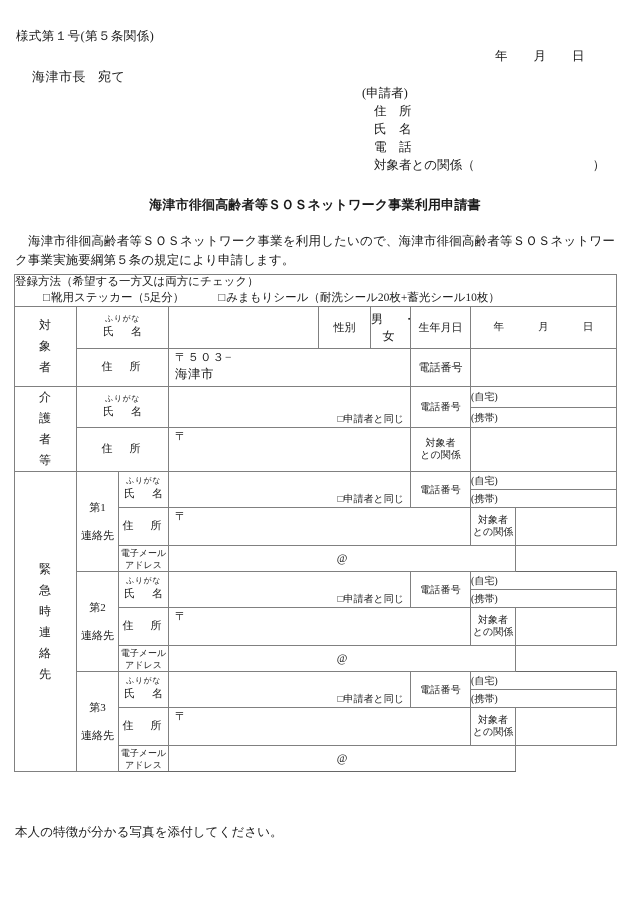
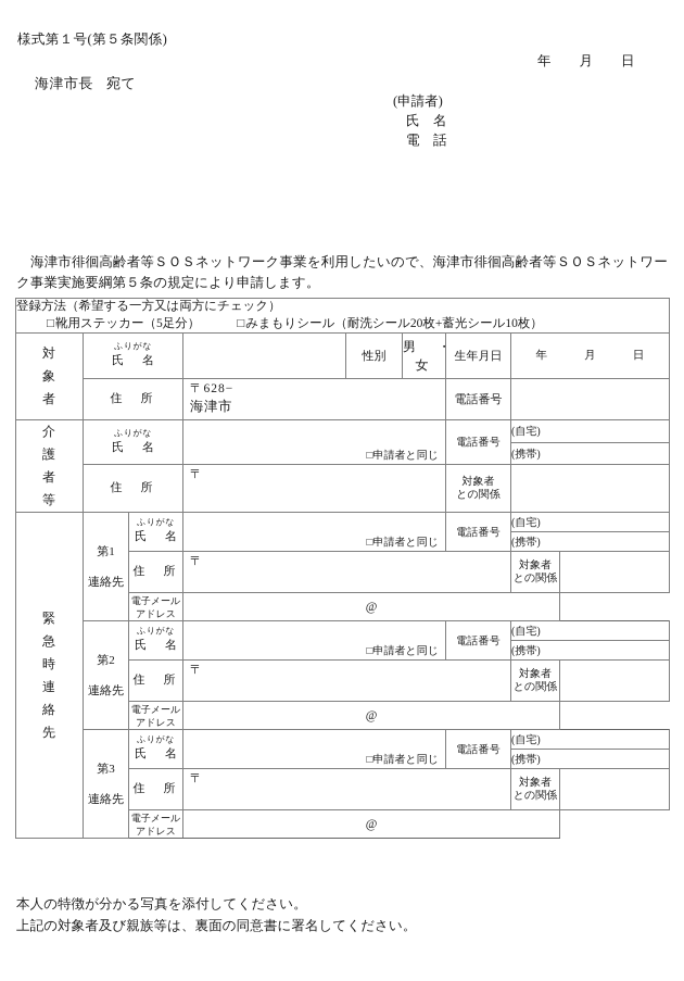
  様式第１号(第５条関係)
  年 月 日
  海津市長 宛て
  (申請者)
- 住 所
  氏 名
  電 話
- 対象者との関係（ ）
- 海津市徘徊高齢者等ＳＯＳネットワーク事業利用申請書
  海津市徘徊高齢者等ＳＯＳネットワーク事業を利用したいので、海津市徘徊高齢者等ＳＯＳネットワーク事業実施要綱第５条の規定により申請します。
  登録方法（希望する一方又は両方にチェック） □靴用ステッカー（5足分） □みまもりシール（耐洗シール20枚+蓄光シール10枚）
  対 象 者	ふりがな 氏 名		性別	男 ・ 女	生年月日	年 月 日
- 住 所	〒５０３− 海津市	電話番号
+ 住 所	〒628− 海津市	電話番号
  介 護 者 等	ふりがな 氏 名	□申請者と同じ	電話番号	(自宅)
  (携帯)
  住 所	〒	対象者 との関係
  緊 急 時 連 絡 先	第1 連絡先	ふりがな 氏 名	□申請者と同じ	電話番号	(自宅)
  (携帯)
  住 所	〒	対象者 との関係
  電子メール アドレス	@
  第2 連絡先	ふりがな 氏 名	□申請者と同じ	電話番号	(自宅)
  (携帯)
  住 所	〒	対象者 との関係
  電子メール アドレス	@
  第3 連絡先	ふりがな 氏 名	□申請者と同じ	電話番号	(自宅)
  (携帯)
  住 所	〒	対象者 との関係
  電子メール アドレス	@
  本人の特徴が分かる写真を添付してください。
+ 上記の対象者及び親族等は、裏面の同意書に署名してください。
